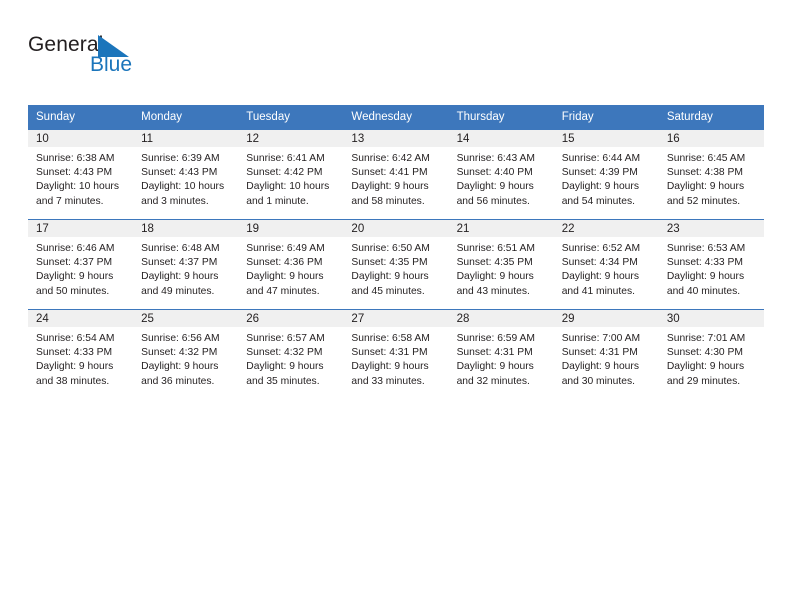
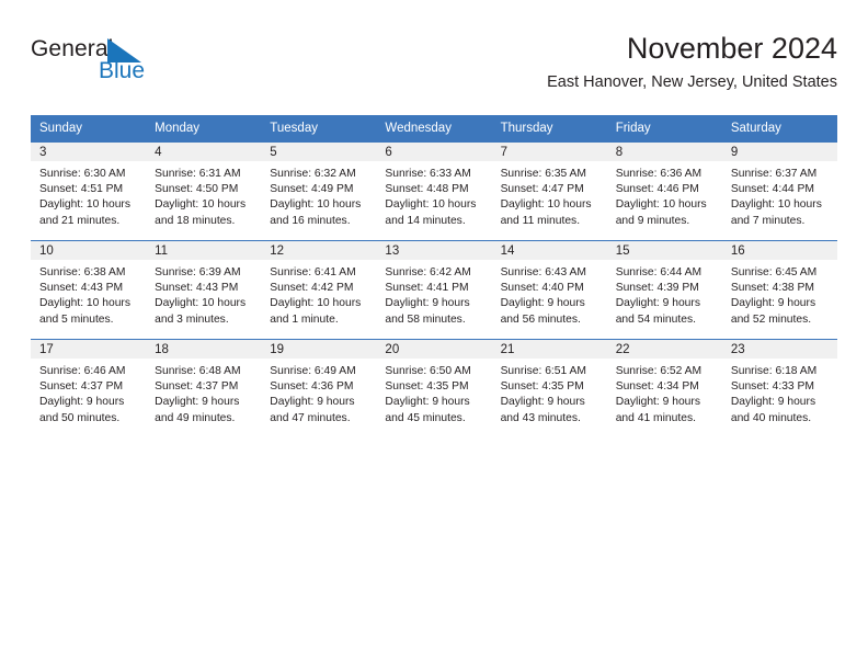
  Genera
  Blue
+ November 2024
+ East Hanover, New Jersey, United States
  Sunday	Monday	Tuesday	Wednesday	Thursday	Friday	Saturday
+ 3Sunrise: 6:30 AMSunset: 4:51 PMDaylight: 10 hoursand 21 minutes.	4Sunrise: 6:31 AMSunset: 4:50 PMDaylight: 10 hoursand 18 minutes.	5Sunrise: 6:32 AMSunset: 4:49 PMDaylight: 10 hoursand 16 minutes.	6Sunrise: 6:33 AMSunset: 4:48 PMDaylight: 10 hoursand 14 minutes.	7Sunrise: 6:35 AMSunset: 4:47 PMDaylight: 10 hoursand 11 minutes.	8Sunrise: 6:36 AMSunset: 4:46 PMDaylight: 10 hoursand 9 minutes.	9Sunrise: 6:37 AMSunset: 4:44 PMDaylight: 10 hoursand 7 minutes.
- 10Sunrise: 6:38 AMSunset: 4:43 PMDaylight: 10 hoursand 7 minutes.	11Sunrise: 6:39 AMSunset: 4:43 PMDaylight: 10 hoursand 3 minutes.	12Sunrise: 6:41 AMSunset: 4:42 PMDaylight: 10 hoursand 1 minute.	13Sunrise: 6:42 AMSunset: 4:41 PMDaylight: 9 hoursand 58 minutes.	14Sunrise: 6:43 AMSunset: 4:40 PMDaylight: 9 hoursand 56 minutes.	15Sunrise: 6:44 AMSunset: 4:39 PMDaylight: 9 hoursand 54 minutes.	16Sunrise: 6:45 AMSunset: 4:38 PMDaylight: 9 hoursand 52 minutes.
+ 10Sunrise: 6:38 AMSunset: 4:43 PMDaylight: 10 hoursand 5 minutes.	11Sunrise: 6:39 AMSunset: 4:43 PMDaylight: 10 hoursand 3 minutes.	12Sunrise: 6:41 AMSunset: 4:42 PMDaylight: 10 hoursand 1 minute.	13Sunrise: 6:42 AMSunset: 4:41 PMDaylight: 9 hoursand 58 minutes.	14Sunrise: 6:43 AMSunset: 4:40 PMDaylight: 9 hoursand 56 minutes.	15Sunrise: 6:44 AMSunset: 4:39 PMDaylight: 9 hoursand 54 minutes.	16Sunrise: 6:45 AMSunset: 4:38 PMDaylight: 9 hoursand 52 minutes.
- 17Sunrise: 6:46 AMSunset: 4:37 PMDaylight: 9 hoursand 50 minutes.	18Sunrise: 6:48 AMSunset: 4:37 PMDaylight: 9 hoursand 49 minutes.	19Sunrise: 6:49 AMSunset: 4:36 PMDaylight: 9 hoursand 47 minutes.	20Sunrise: 6:50 AMSunset: 4:35 PMDaylight: 9 hoursand 45 minutes.	21Sunrise: 6:51 AMSunset: 4:35 PMDaylight: 9 hoursand 43 minutes.	22Sunrise: 6:52 AMSunset: 4:34 PMDaylight: 9 hoursand 41 minutes.	23Sunrise: 6:53 AMSunset: 4:33 PMDaylight: 9 hoursand 40 minutes.
+ 17Sunrise: 6:46 AMSunset: 4:37 PMDaylight: 9 hoursand 50 minutes.	18Sunrise: 6:48 AMSunset: 4:37 PMDaylight: 9 hoursand 49 minutes.	19Sunrise: 6:49 AMSunset: 4:36 PMDaylight: 9 hoursand 47 minutes.	20Sunrise: 6:50 AMSunset: 4:35 PMDaylight: 9 hoursand 45 minutes.	21Sunrise: 6:51 AMSunset: 4:35 PMDaylight: 9 hoursand 43 minutes.	22Sunrise: 6:52 AMSunset: 4:34 PMDaylight: 9 hoursand 41 minutes.	23Sunrise: 6:18 AMSunset: 4:33 PMDaylight: 9 hoursand 40 minutes.
- 24Sunrise: 6:54 AMSunset: 4:33 PMDaylight: 9 hoursand 38 minutes.	25Sunrise: 6:56 AMSunset: 4:32 PMDaylight: 9 hoursand 36 minutes.	26Sunrise: 6:57 AMSunset: 4:32 PMDaylight: 9 hoursand 35 minutes.	27Sunrise: 6:58 AMSunset: 4:31 PMDaylight: 9 hoursand 33 minutes.	28Sunrise: 6:59 AMSunset: 4:31 PMDaylight: 9 hoursand 32 minutes.	29Sunrise: 7:00 AMSunset: 4:31 PMDaylight: 9 hoursand 30 minutes.	30Sunrise: 7:01 AMSunset: 4:30 PMDaylight: 9 hoursand 29 minutes.
